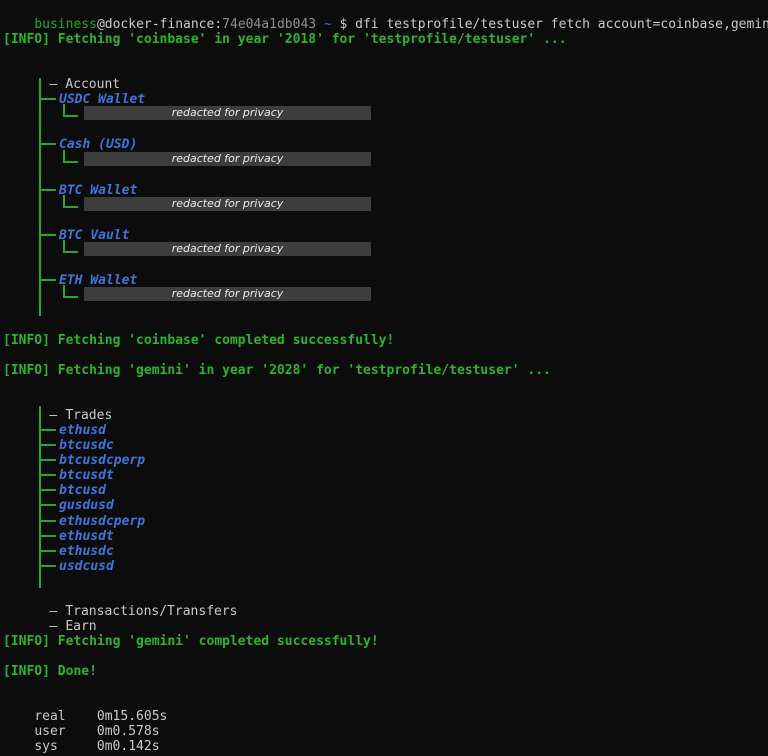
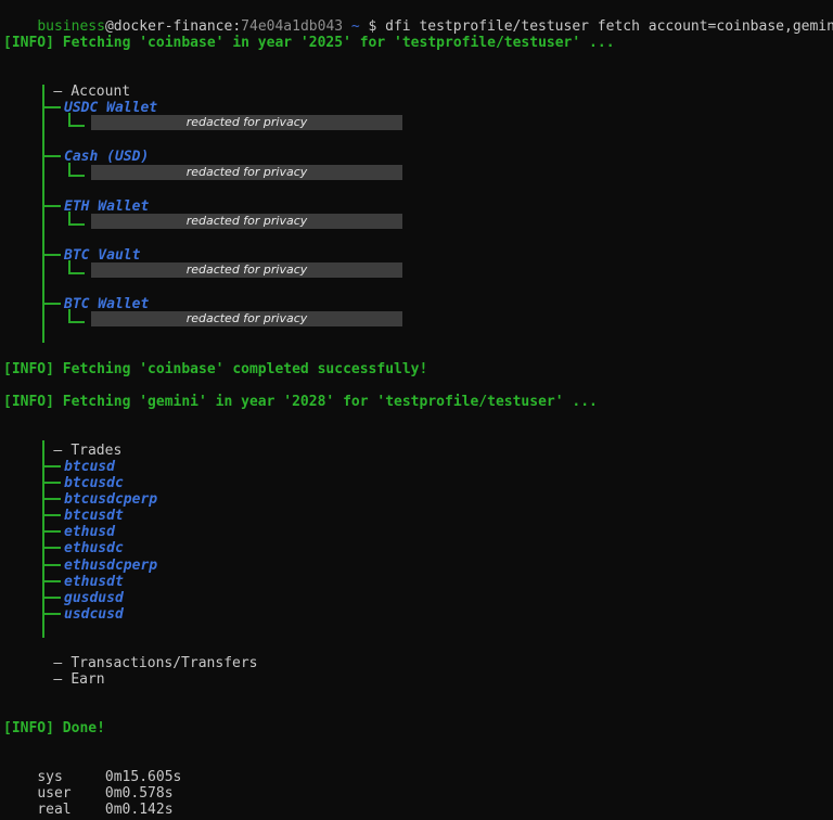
  business@docker-finance:74e04a1db043 ~ $ dfi testprofile/testuser fetch account=coinbase,gemin
- [INFO] Fetching 'coinbase' in year '2018' for 'testprofile/testuser' ...
+ [INFO] Fetching 'coinbase' in year '2025' for 'testprofile/testuser' ...
  — Account
  USDC Wallet
  Cash (USD)
- BTC Wallet
+ ETH Wallet
  BTC Vault
- ETH Wallet
+ BTC Wallet
  redacted for privacy
  redacted for privacy
  redacted for privacy
  redacted for privacy
  redacted for privacy
  [INFO] Fetching 'coinbase' completed successfully!
  [INFO] Fetching 'gemini' in year '2028' for 'testprofile/testuser' ...
  — Trades
- ethusd
+ btcusd
  btcusdc
  btcusdcperp
  btcusdt
- btcusd
+ ethusd
- gusdusd
+ ethusdc
  ethusdcperp
  ethusdt
- ethusdc
+ gusdusd
  usdcusd
  — Transactions/Transfers
  — Earn
- [INFO] Fetching 'gemini' completed successfully!
  [INFO] Done!
- real 0m15.605s
+ sys 0m15.605s
  user 0m0.578s
- sys 0m0.142s
+ real 0m0.142s
